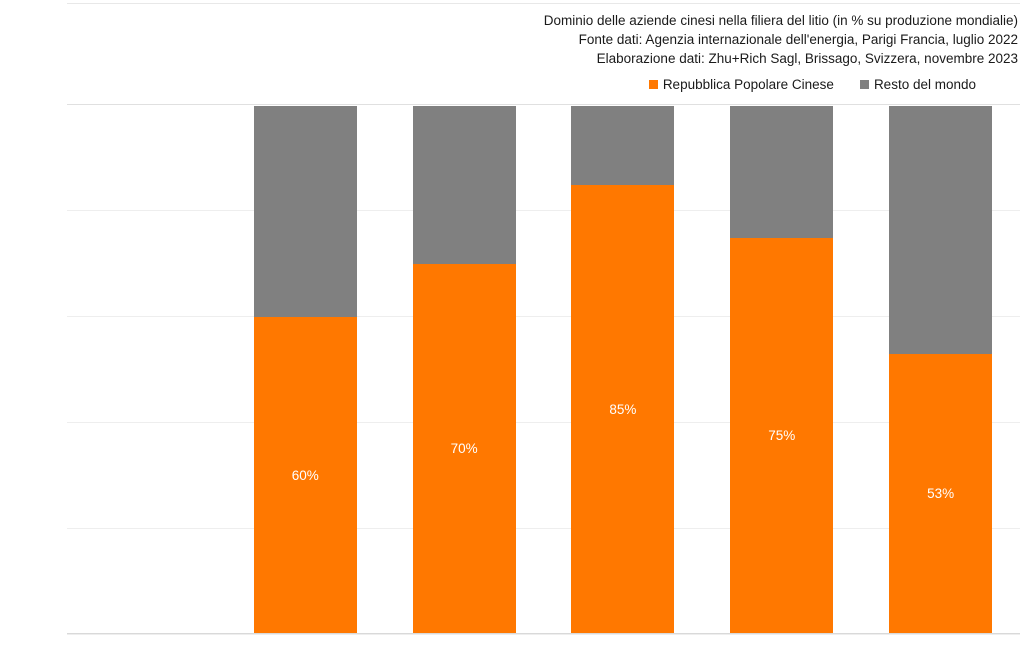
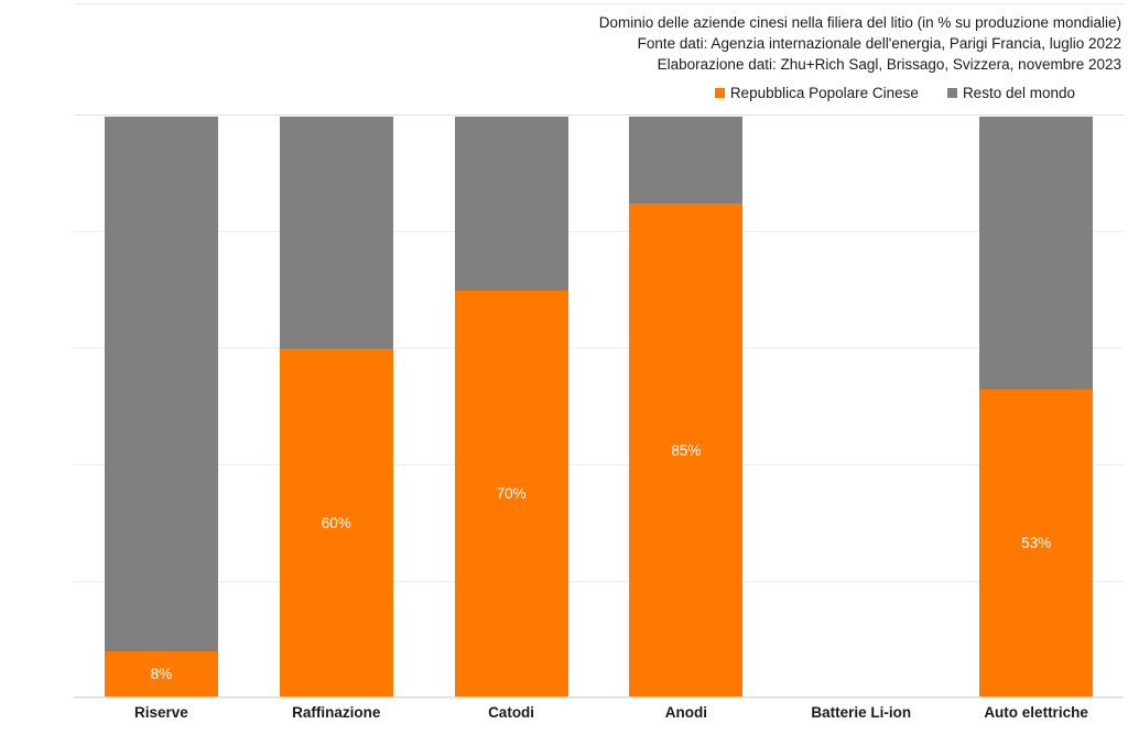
  Dominio delle aziende cinesi nella filiera del litio (in % su produzione mondialie)
  Fonte dati: Agenzia internazionale dell'energia, Parigi Francia, luglio 2022
  Elaborazione dati: Zhu+Rich Sagl, Brissago, Svizzera, novembre 2023
  Repubblica Popolare Cinese
  Resto del mondo
+ 8%
  60%
  70%
  85%
- 75%
  53%
+ Riserve
+ Raffinazione
+ Catodi
+ Anodi
+ Batterie Li-ion
+ Auto elettriche
